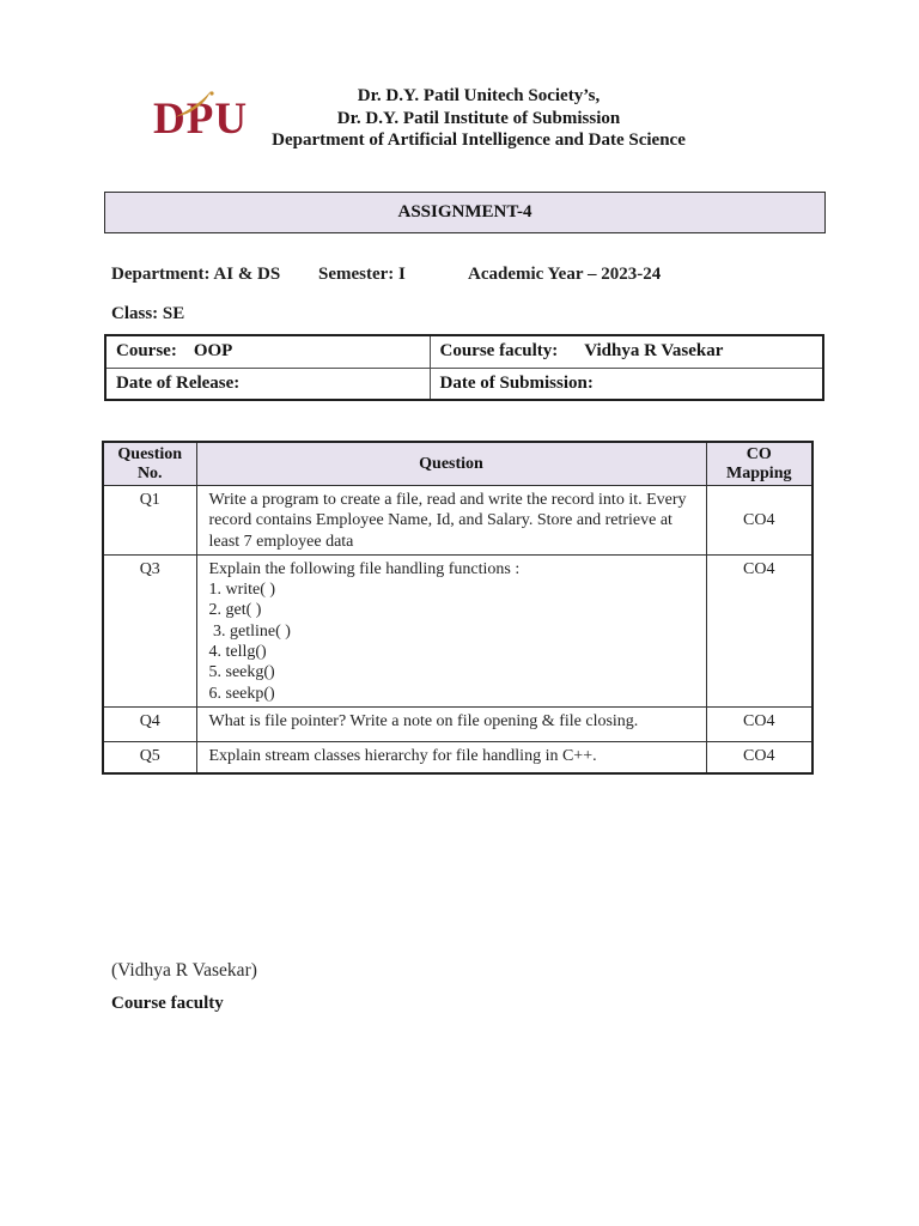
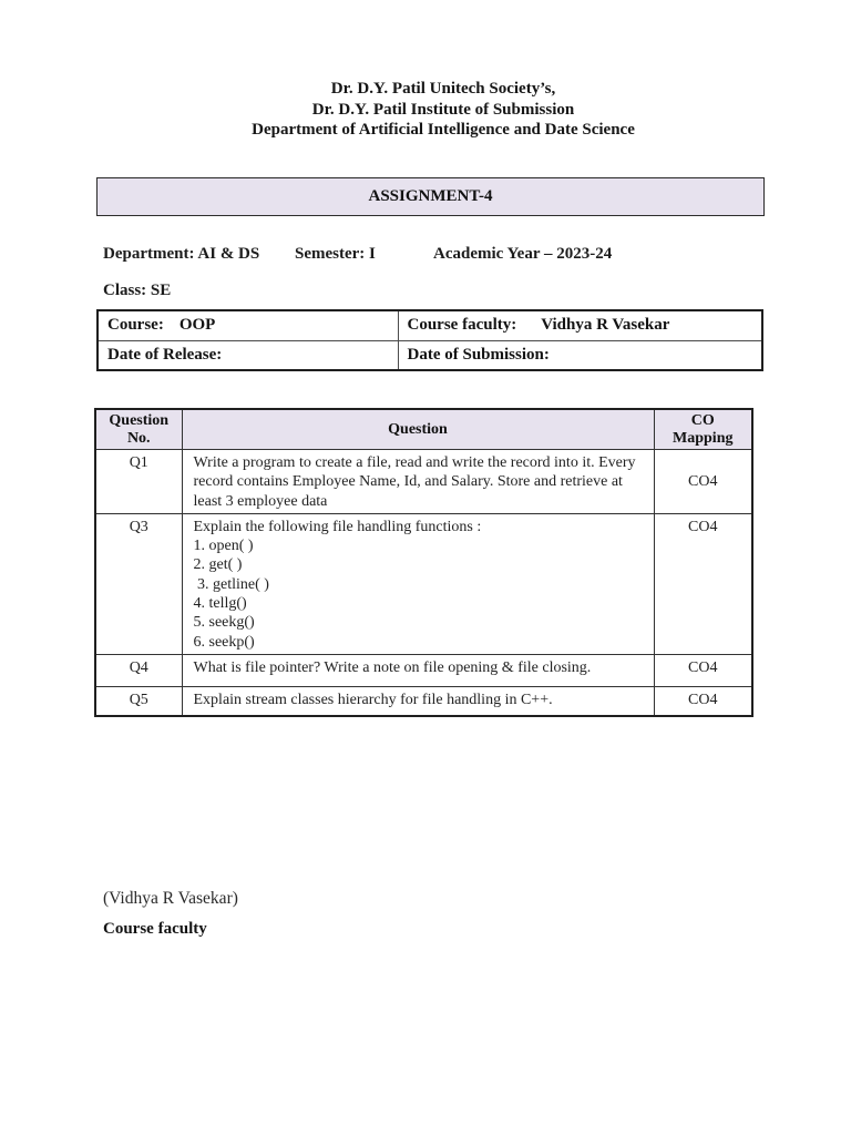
- DPU
  Dr. D.Y. Patil Unitech Society’s,
  Dr. D.Y. Patil Institute of Submission
  Department of Artificial Intelligence and Date Science
  ASSIGNMENT-4
  Department: AI & DS
  Semester: I
  Academic Year – 2023-24
  Class: SE
  Course: OOP	Course faculty: Vidhya R Vasekar
  Date of Release:	Date of Submission:
  Question No.	Question	CO Mapping
- Q1	Write a program to create a file, read and write the record into it. Every record contains Employee Name, Id, and Salary. Store and retrieve at least 7 employee data	CO4
+ Q1	Write a program to create a file, read and write the record into it. Every record contains Employee Name, Id, and Salary. Store and retrieve at least 3 employee data	CO4
- Q3	Explain the following file handling functions : 1. write( ) 2. get( ) 3. getline( ) 4. tellg() 5. seekg() 6. seekp()	CO4
+ Q3	Explain the following file handling functions : 1. open( ) 2. get( ) 3. getline( ) 4. tellg() 5. seekg() 6. seekp()	CO4
  Q4	What is file pointer? Write a note on file opening & file closing.	CO4
  Q5	Explain stream classes hierarchy for file handling in C++.	CO4
  (Vidhya R Vasekar)
  Course faculty
